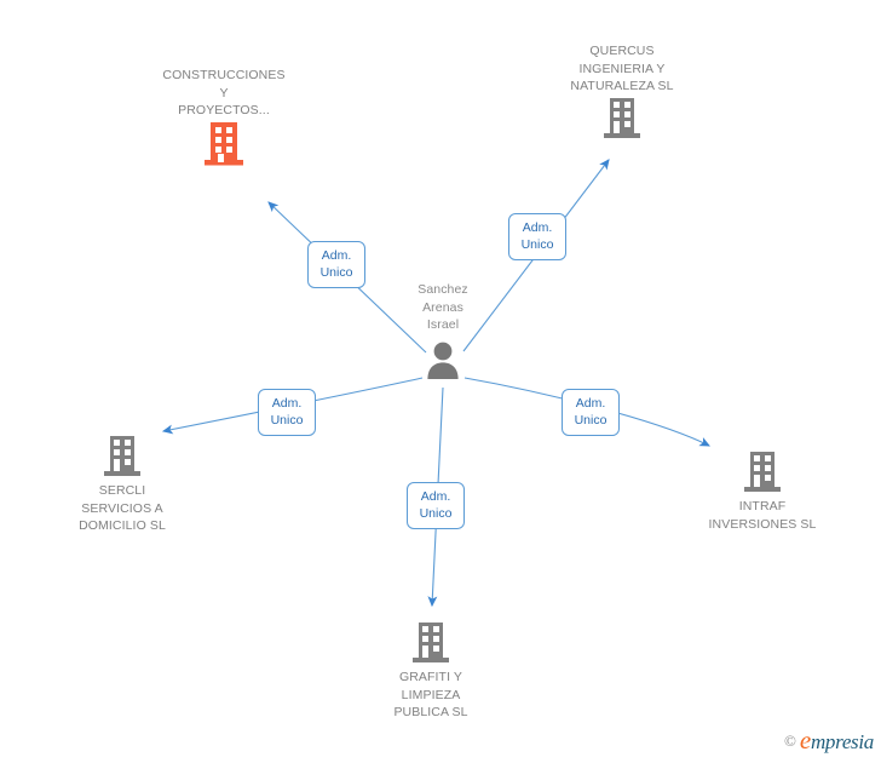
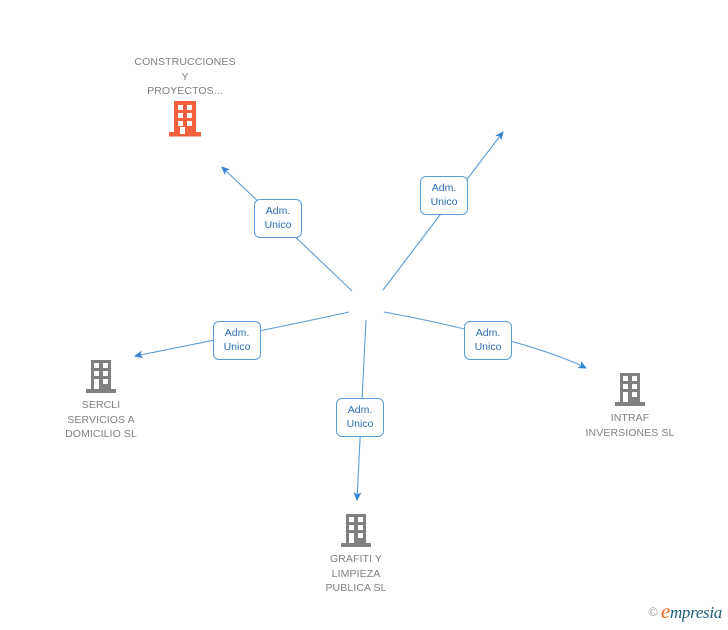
  CONSTRUCCIONES
  Y
  PROYECTOS...
- QUERCUS
- INGENIERIA Y
- NATURALEZA SL
- Sanchez
- Arenas
- Israel
  SERCLI
  SERVICIOS A
  DOMICILIO SL
  INTRAF
  INVERSIONES SL
  GRAFITI Y
  LIMPIEZA
  PUBLICA SL
  Adm.
  Unico
  Adm.
  Unico
  Adm.
  Unico
  Adm.
  Unico
  Adm.
  Unico
  ©
  empresia
